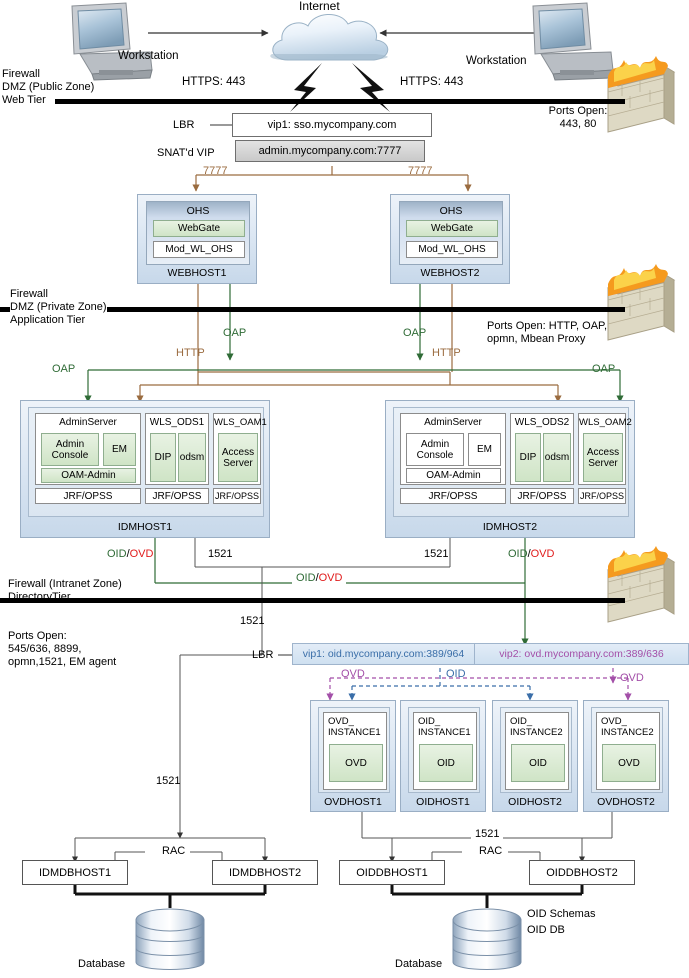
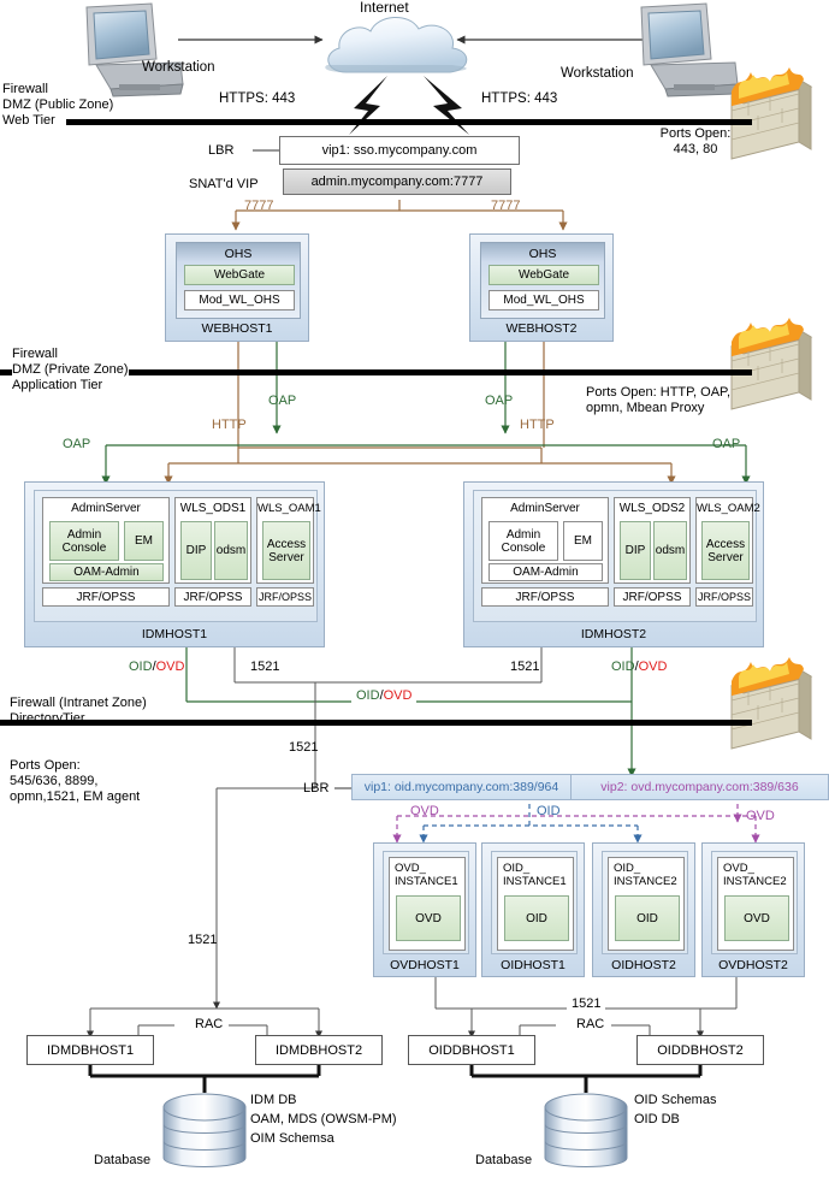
  Internet
  Workstation
  Workstation
  HTTPS: 443
  HTTPS: 443
  Firewall
  DMZ (Public Zone)
  Web Tier
  Ports Open:
  443, 80
  LBR
  vip1: sso.mycompany.com
  SNAT'd VIP
  admin.mycompany.com:7777
  7777
  7777
  OHS
  WebGate
  Mod_WL_OHS
  WEBHOST1
  OHS
  WebGate
  Mod_WL_OHS
  WEBHOST2
  Firewall
  DMZ (Private Zone)
  Application Tier
  Ports Open: HTTP, OAP,
  opmn, Mbean Proxy
  OAP
  HTTP
  OAP
  HTTP
  OAP
  OAP
  AdminServer
  Admin Console
  EM
  OAM-Admin
  JRF/OPSS
  WLS_ODS1
  DIP
  odsm
  JRF/OPSS
  WLS_OAM1
  Access Server
  JRF/OPSS
  IDMHOST1
  AdminServer
  Admin Console
  EM
  OAM-Admin
  JRF/OPSS
  WLS_ODS2
  DIP
  odsm
  JRF/OPSS
  WLS_OAM2
  Access Server
  JRF/OPSS
  IDMHOST2
  OID/OVD
  OID/OVD
  1521
  1521
  OID/OVD
  Firewall (Intranet Zone)
  DirectoryTier
  Ports Open:
  545/636, 8899,
  opmn,1521, EM agent
  1521
  LBR
  vip1: oid.mycompany.com:389/964
  vip2: ovd.mycompany.com:389/636
  OID
  OVD
  OVD
  OVD_
  INSTANCE1
  OVD
  OVDHOST1
  OID_
  INSTANCE1
  OID
  OIDHOST1
  OID_
  INSTANCE2
  OID
  OIDHOST2
  OVD_
  INSTANCE2
  OVD
  OVDHOST2
  1521
  RAC
  IDMDBHOST1
  IDMDBHOST2
  Database
+ IDM DB
+ OAM, MDS (OWSM-PM)
+ OIM Schemsa
  1521
  RAC
  OIDDBHOST1
  OIDDBHOST2
  Database
  OID Schemas
  OID DB
